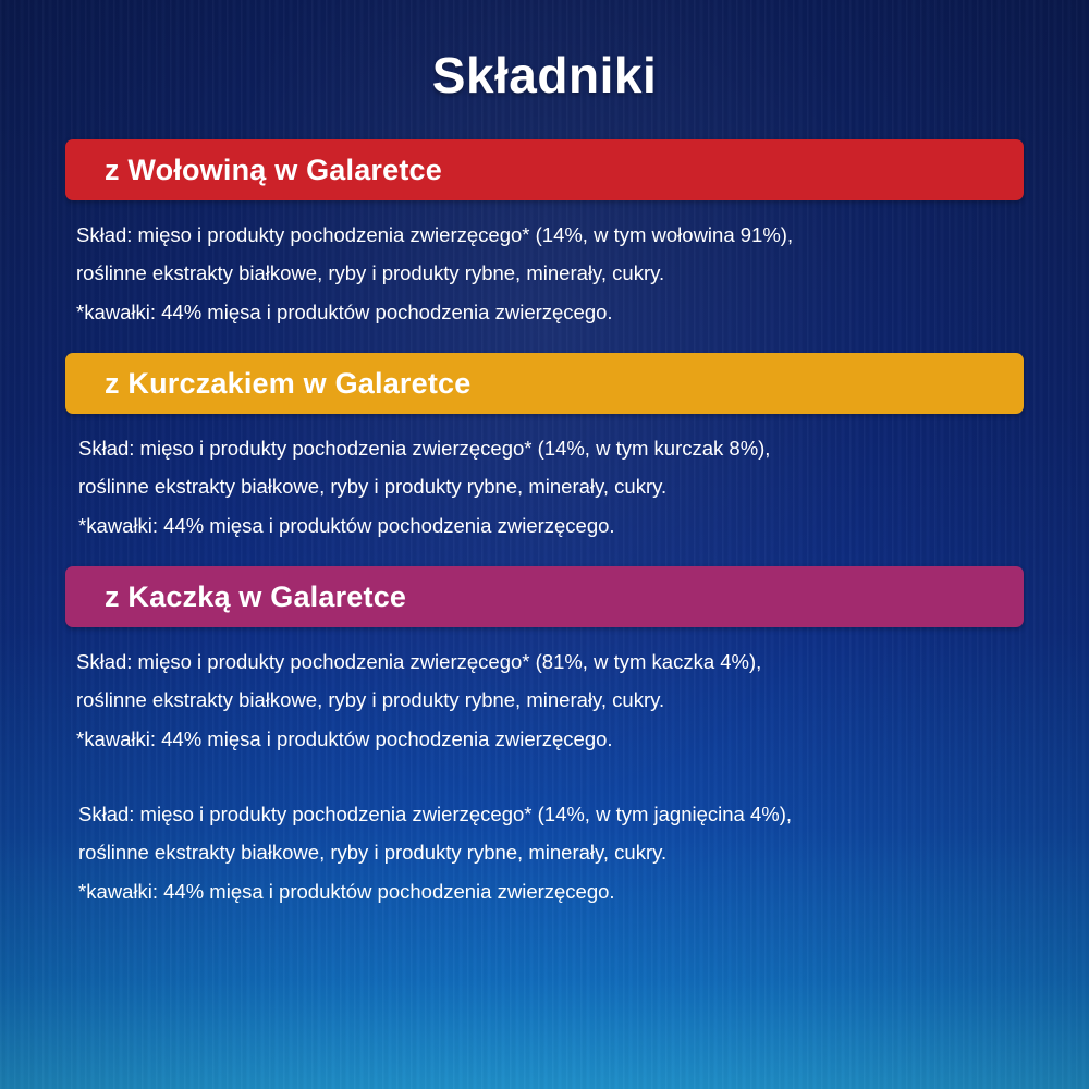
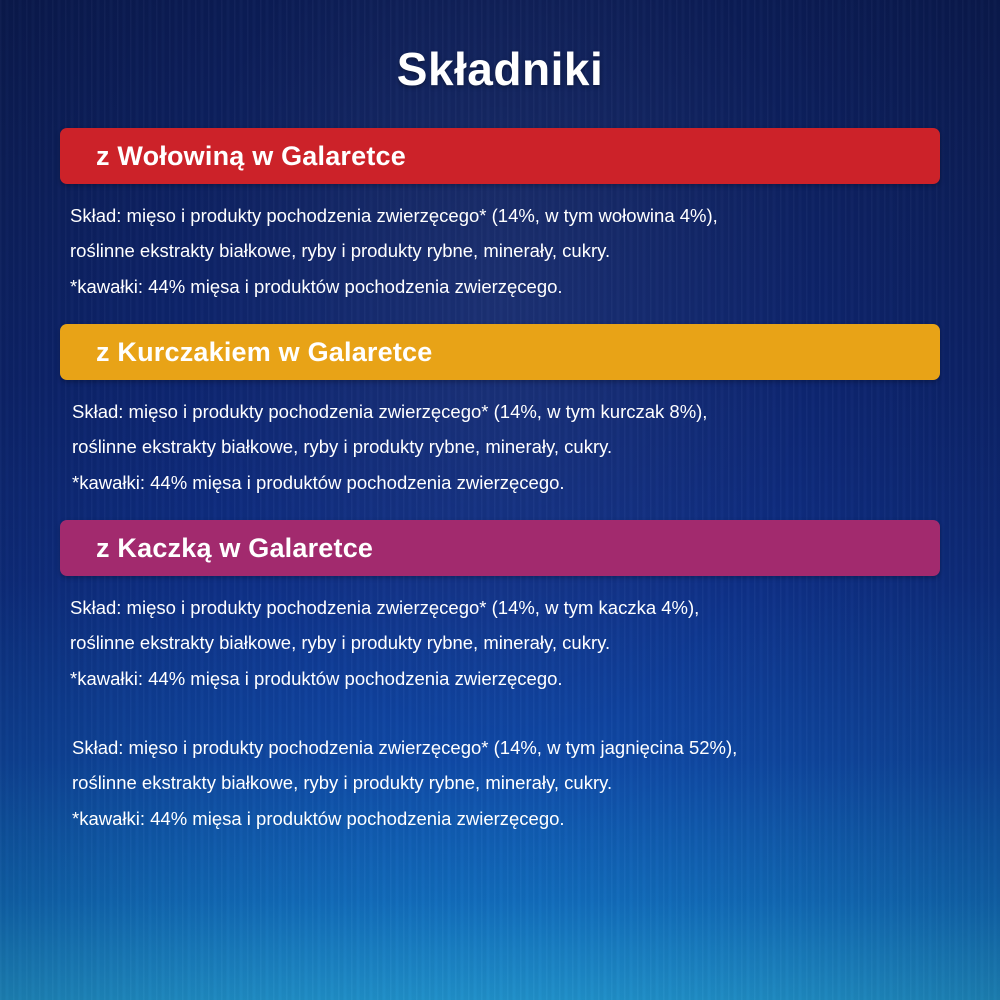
  Składniki
  z Wołowiną w Galaretce
- Skład: mięso i produkty pochodzenia zwierzęcego* (14%, w tym wołowina 91%),
+ Skład: mięso i produkty pochodzenia zwierzęcego* (14%, w tym wołowina 4%),
  roślinne ekstrakty białkowe, ryby i produkty rybne, minerały, cukry.
  *kawałki: 44% mięsa i produktów pochodzenia zwierzęcego.
  z Kurczakiem w Galaretce
  Skład: mięso i produkty pochodzenia zwierzęcego* (14%, w tym kurczak 8%),
  roślinne ekstrakty białkowe, ryby i produkty rybne, minerały, cukry.
  *kawałki: 44% mięsa i produktów pochodzenia zwierzęcego.
  z Kaczką w Galaretce
- Skład: mięso i produkty pochodzenia zwierzęcego* (81%, w tym kaczka 4%),
+ Skład: mięso i produkty pochodzenia zwierzęcego* (14%, w tym kaczka 4%),
  roślinne ekstrakty białkowe, ryby i produkty rybne, minerały, cukry.
  *kawałki: 44% mięsa i produktów pochodzenia zwierzęcego.
- Skład: mięso i produkty pochodzenia zwierzęcego* (14%, w tym jagnięcina 4%),
+ Skład: mięso i produkty pochodzenia zwierzęcego* (14%, w tym jagnięcina 52%),
  roślinne ekstrakty białkowe, ryby i produkty rybne, minerały, cukry.
  *kawałki: 44% mięsa i produktów pochodzenia zwierzęcego.
